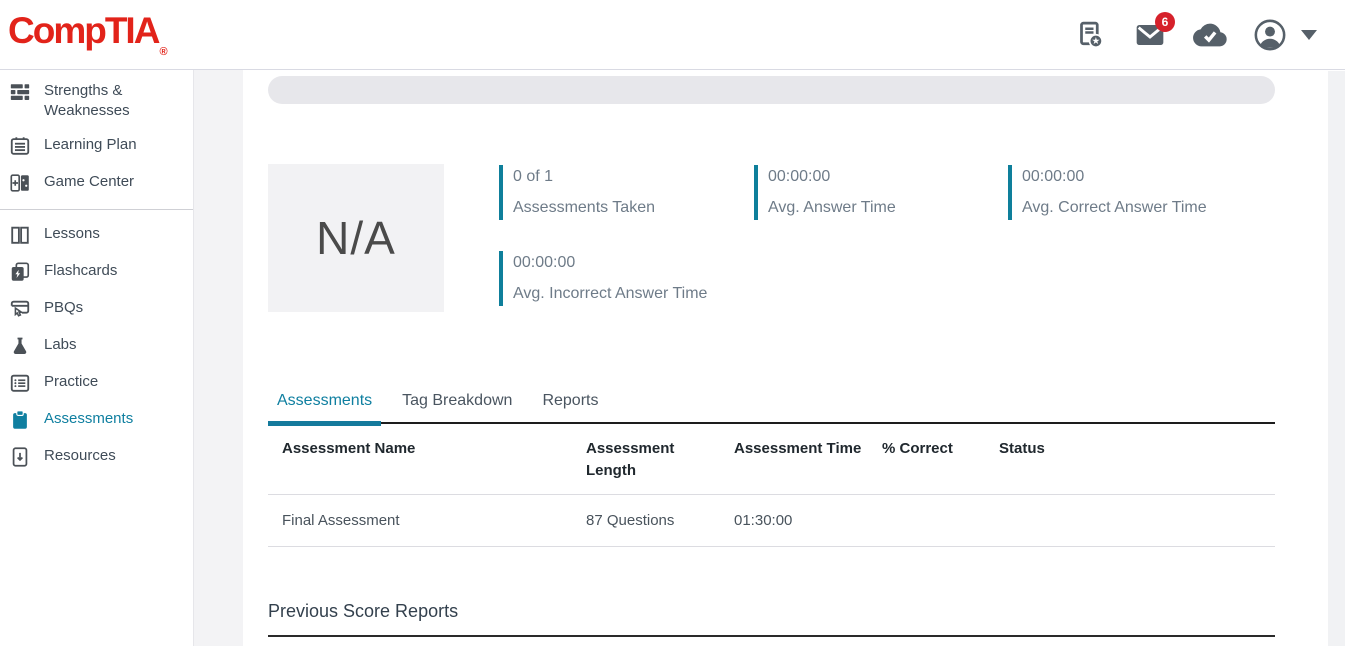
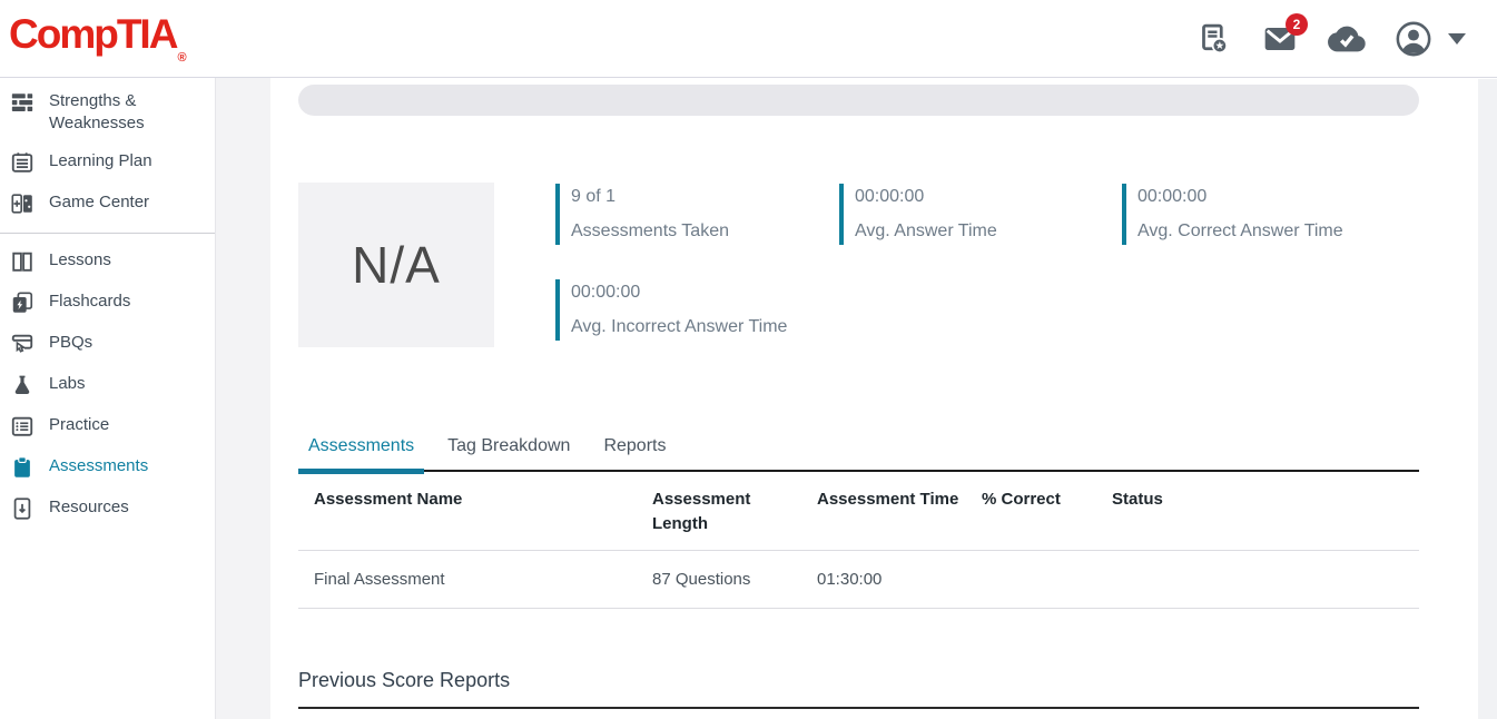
  CompTIA®
  ★
- 6
+ 2
  Strengths & Weaknesses
  Learning Plan
  Game Center
  Lessons
  Flashcards
  PBQs
  Labs
  Practice
  Assessments
  Resources
  N/A
- 0 of 1
+ 9 of 1
  Assessments Taken
  00:00:00
  Avg. Answer Time
  00:00:00
  Avg. Correct Answer Time
  00:00:00
  Avg. Incorrect Answer Time
  Assessments
  Tag Breakdown
  Reports
  Assessment Name
  Assessment Length
  Assessment Time
  % Correct
  Status
  Final Assessment
  87 Questions
  01:30:00
  Previous Score Reports
